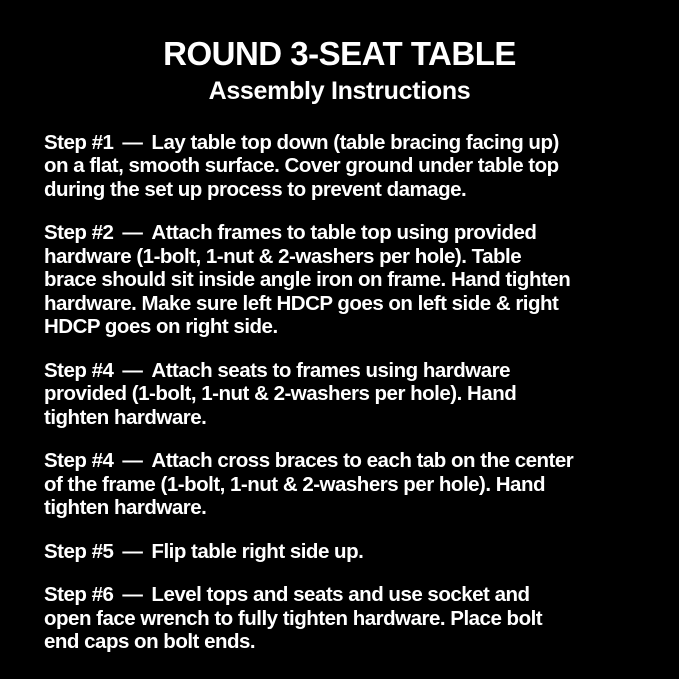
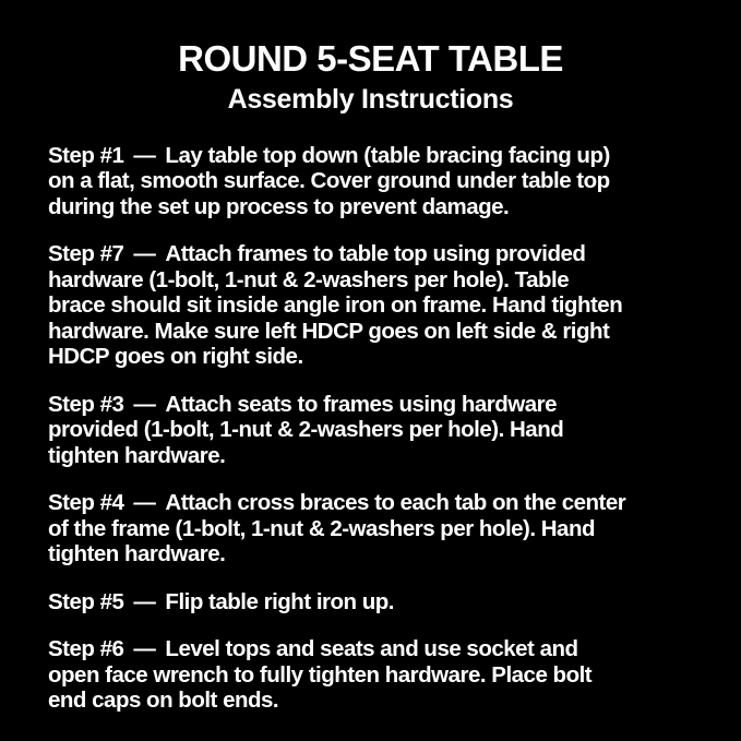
- ROUND 3-SEAT TABLE
+ ROUND 5-SEAT TABLE
  Assembly Instructions
  Step #1 — Lay table top down (table bracing facing up)
  on a flat, smooth surface. Cover ground under table top
  during the set up process to prevent damage.
- Step #2 — Attach frames to table top using provided
+ Step #7 — Attach frames to table top using provided
  hardware (1-bolt, 1-nut & 2-washers per hole). Table
  brace should sit inside angle iron on frame. Hand tighten
  hardware. Make sure left HDCP goes on left side & right
  HDCP goes on right side.
- Step #4 — Attach seats to frames using hardware
+ Step #3 — Attach seats to frames using hardware
  provided (1-bolt, 1-nut & 2-washers per hole). Hand
  tighten hardware.
  Step #4 — Attach cross braces to each tab on the center
  of the frame (1-bolt, 1-nut & 2-washers per hole). Hand
  tighten hardware.
- Step #5 — Flip table right side up.
+ Step #5 — Flip table right iron up.
  Step #6 — Level tops and seats and use socket and
  open face wrench to fully tighten hardware. Place bolt
  end caps on bolt ends.
